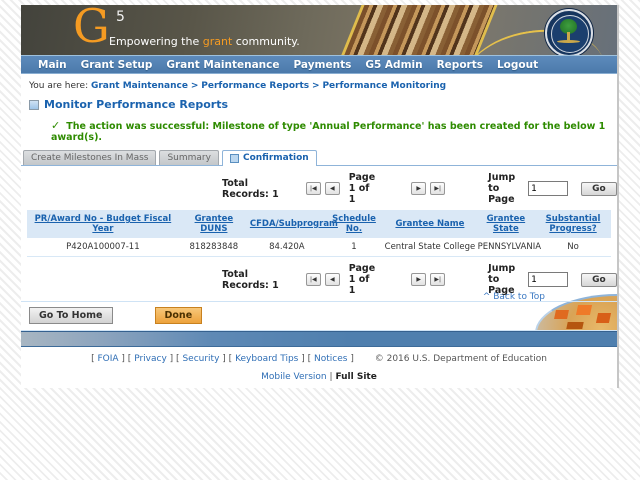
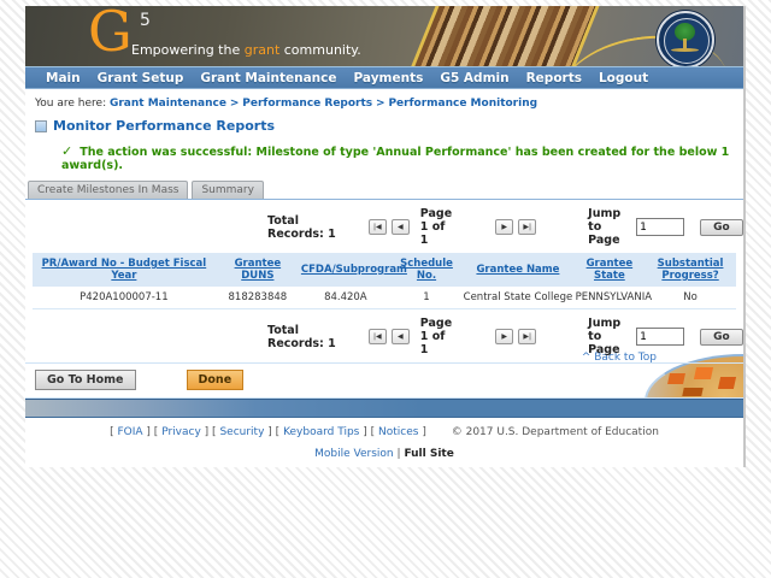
  G
  5
  Empowering the grant community.
  Main
  Grant Setup
  Grant Maintenance
  Payments
  G5 Admin
  Reports
  Logout
  You are here: Grant Maintenance > Performance Reports > Performance Monitoring
  Monitor Performance Reports
  ✓ The action was successful: Milestone of type 'Annual Performance' has been created for the below 1 award(s).
  Create Milestones In Mass
  Summary
- Confirmation
  Total Records: 1
  Page 1 of 1
  Jump to Page
  1
  Go
  PR/Award No - Budget Fiscal Year	Grantee DUNS	CFDA/Subprogram	Schedule No.	Grantee Name	Grantee State	Substantial Progress?
  P420A100007-11	818283848	84.420A	1	Central State College	PENNSYLVANIA	No
  Total Records: 1
  Page 1 of 1
  Jump to Page
  1
  Go
  Go To Home
  Done
  ^ Back to Top
- [ FOIA ] [ Privacy ] [ Security ] [ Keyboard Tips ] [ Notices ] © 2016 U.S. Department of Education
+ [ FOIA ] [ Privacy ] [ Security ] [ Keyboard Tips ] [ Notices ] © 2017 U.S. Department of Education
  Mobile Version | Full Site
